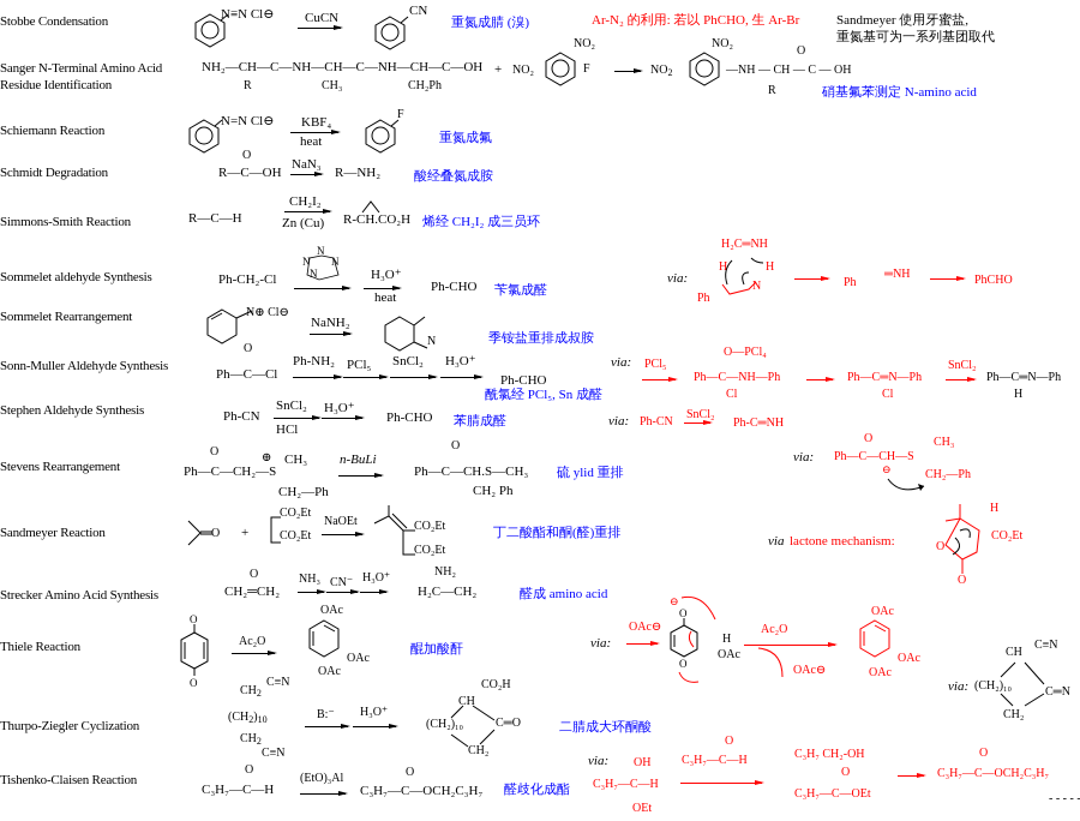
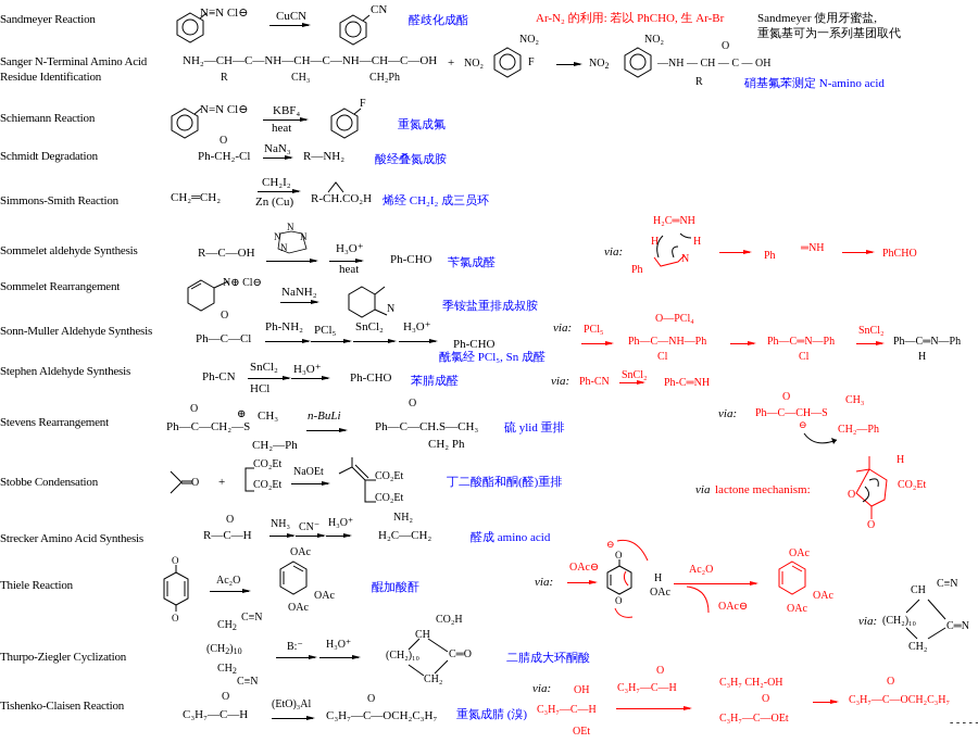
- Stobbe Condensation
+ Sandmeyer Reaction
  Sanger N-Terminal Amino Acid
  Residue Identification
  Schiemann Reaction
  Schmidt Degradation
  Simmons-Smith Reaction
  Sommelet aldehyde Synthesis
  Sommelet Rearrangement
  Sonn-Muller Aldehyde Synthesis
  Stephen Aldehyde Synthesis
  Stevens Rearrangement
- Sandmeyer Reaction
+ Stobbe Condensation
  Strecker Amino Acid Synthesis
  Thiele Reaction
  Thurpo-Ziegler Cyclization
  Tishenko-Claisen Reaction
  N≡N Cl⊖
  CuCN
  CN
- 重氮成腈 (溴)
+ 醛歧化成酯
  Ar-N₂ 的利用: 若以 PhCHO, 生 Ar-Br
  Sandmeyer 使用牙蜜盐,
  重氮基可为一系列基团取代
  NH₂—CH—C—NH—CH—C—NH—CH—C—OH
  R
  CH₃
  CH₂Ph
  +
  NO₂
  NO₂
  F
  NO2
  NO₂
  —NH — CH — C — OH
  O
  R
  硝基氟苯测定 N-amino acid
  N=N Cl⊖
  KBF₄
  heat
  F
  重氮成氟
  O
- R—C—OH
+ Ph-CH₂-Cl
  NaN₃
  R—NH₂
  酸经叠氮成胺
- R—C—H
+ CH₂═CH₂
  CH₂I₂
  Zn (Cu)
  R-CH.CO₂H
  烯经 CH₂I₂ 成三员环
- Ph-CH₂-Cl
+ R—C—OH
  N
  N
  N
  H₃O⁺
  heat
  Ph-CHO
  苄氯成醛
  via:
  H₂C═NH
  H
  H
  N
  Ph
  Ph
  ═NH
  PhCHO
  N⊕ Cl⊖
  NaNH₂
  N
  季铵盐重排成叔胺
  O
  Ph—C—Cl
  Ph-NH₂
  PCl₅
  SnCl₂
  H₃O⁺
  Ph-CHO
  酰氯经 PCl₅, Sn 成醛
  via:
  PCl₅
  O—PCl₄
  Ph—C—NH—Ph
  Cl
  Ph—C═N—Ph
  Cl
  SnCl₂
  Ph—C═N—Ph
  H
  Ph-CN
  SnCl₂
  HCl
  H₃O⁺
  Ph-CHO
  苯腈成醛
  via:
  Ph-CN
  SnCl₂
  Ph-C═NH
  O
  Ph—C—CH₂—S
  ⊕
  CH₃
  CH₂—Ph
  n-BuLi
  O
  Ph—C—CH.S—CH₃
  CH₂ Ph
  硫 ylid 重排
  via:
  O
  Ph—C—CH—S
  CH₃
  CH₂—Ph
  ⊖
  O
  +
  CO₂Et
  CO₂Et
  NaOEt
  CO₂Et
  CO₂Et
  丁二酸酯和酮(醛)重排
  via
  lactone mechanism:
  O
  O
  H
  CO₂Et
  O
- CH₂═CH₂
+ R—C—H
  NH₃
  CN⁻
  H₃O⁺
  NH₂
  H₂C—CH₂
  醛成 amino acid
  O
  O
  Ac₂O
  OAc
  OAc
  OAc
  醌加酸酐
  via:
  OAc⊖
  ⊖
  O
  O
  H
  OAc
  Ac₂O
  OAc⊖
  OAc
  OAc
  OAc
  CH2
  C≡N
  (CH2)10
  CH2
  C≡N
  B:⁻
  H₃O⁺
  CO₂H
  CH
  (CH₂)₁₀
  C═O
  CH₂
  二腈成大环酮酸
  via:
  CH
  C≡N
  (CH₂)₁₀
  C═N
  CH₂
  O
  C₃H₇—C—H
  (EtO)₃Al
  O
  C₃H₇—C—OCH₂C₃H₇
- 醛歧化成酯
+ 重氮成腈 (溴)
  via:
  OH
  C₃H₇—C—H
  OEt
  O
  C₃H₇—C—H
  C₃H₇ CH₂-OH
  O
  C₃H₇—C—OEt
  O
  C₃H₇—C—OCH₂C₃H₇
  - - - - -
